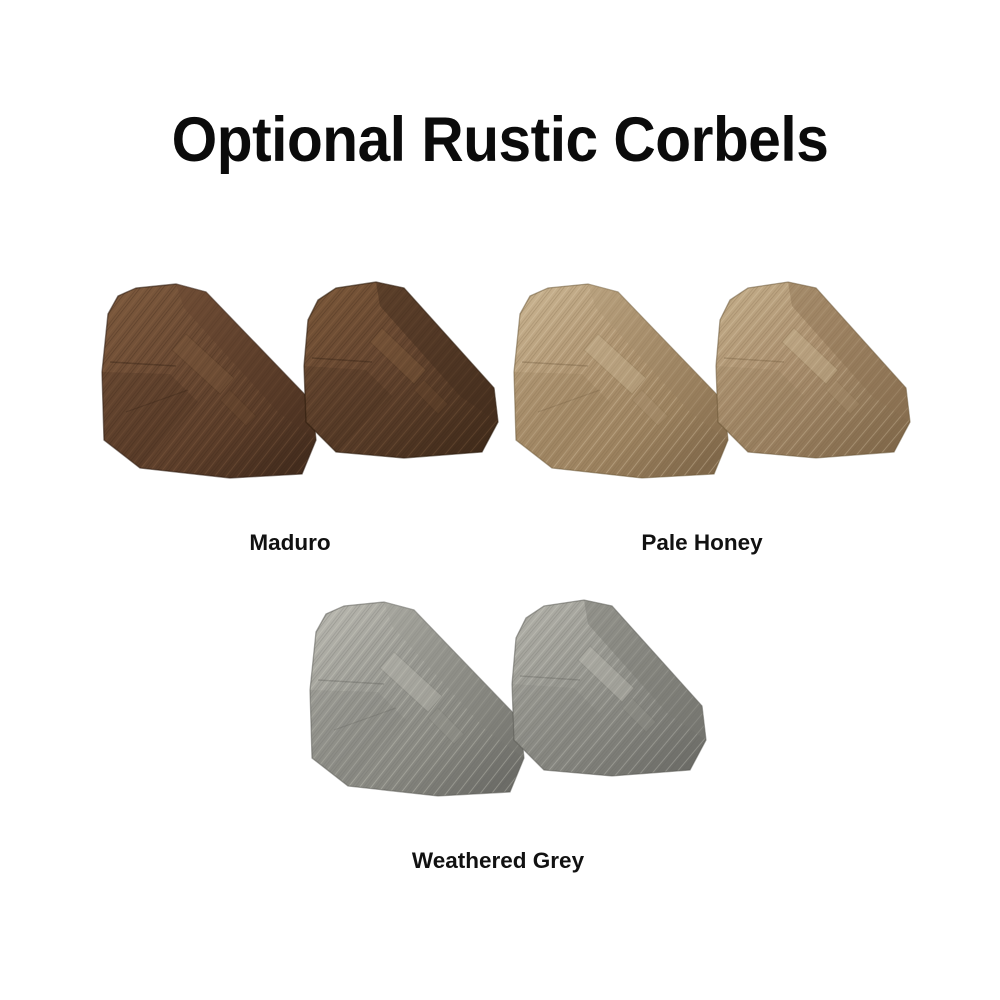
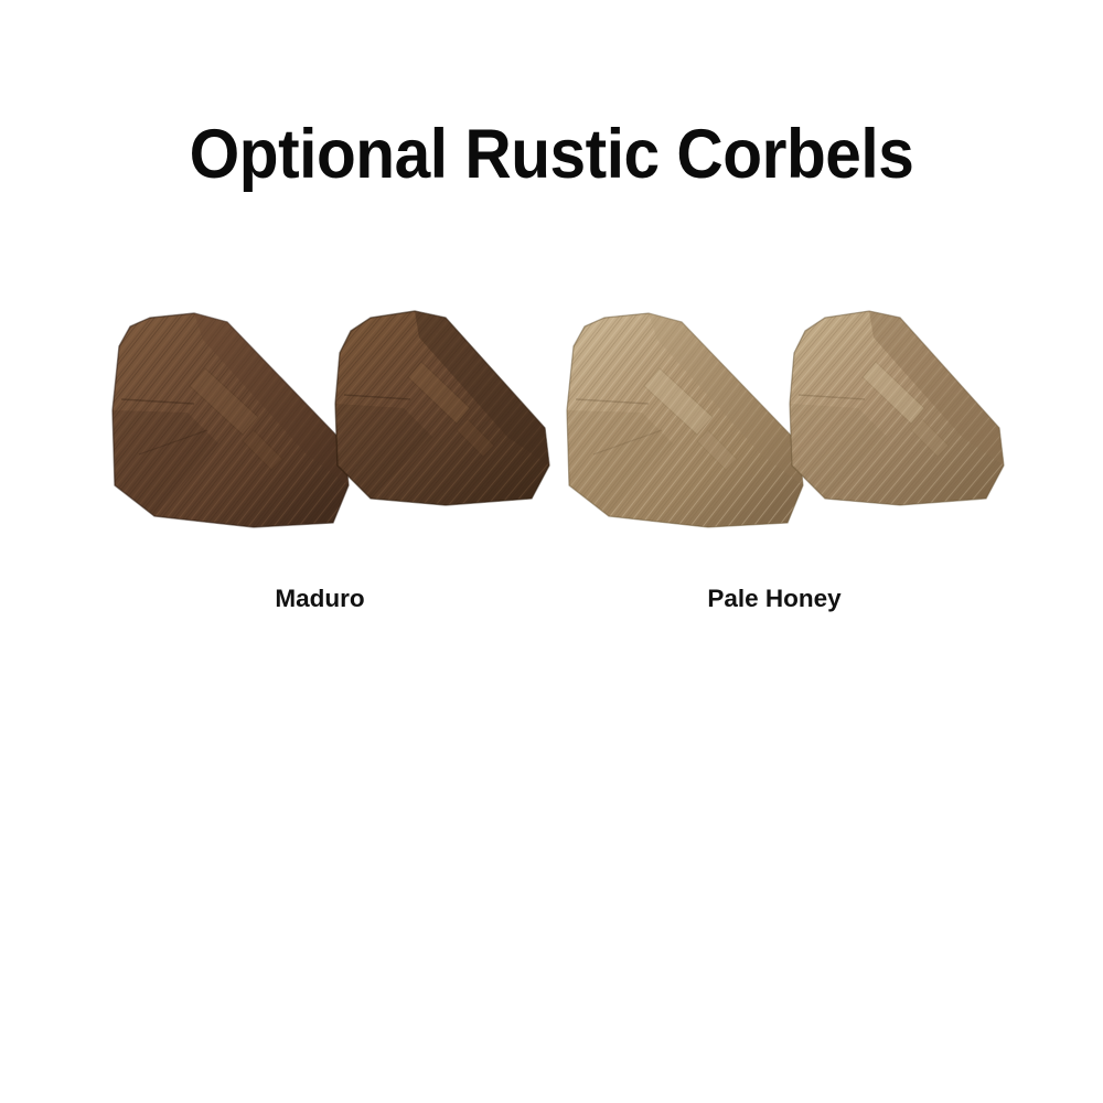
  Optional Rustic Corbels
  Maduro
  Pale Honey
- Weathered Grey
